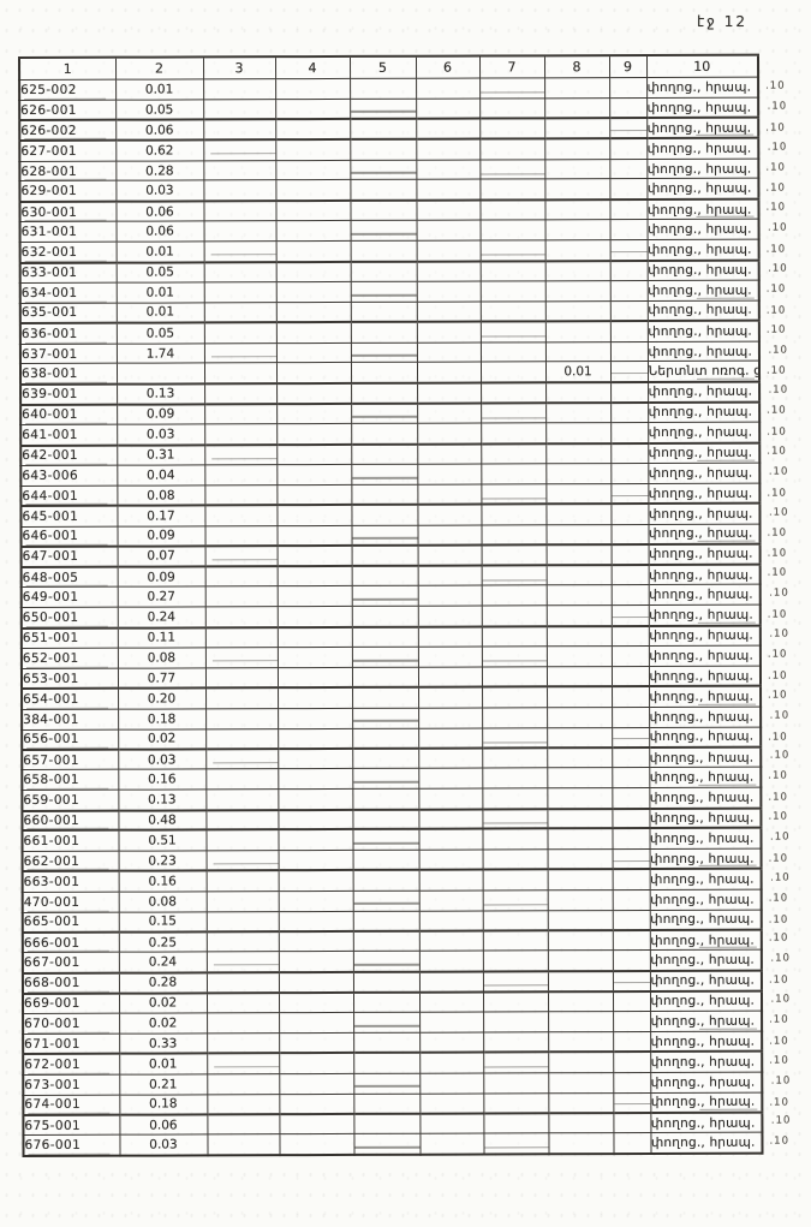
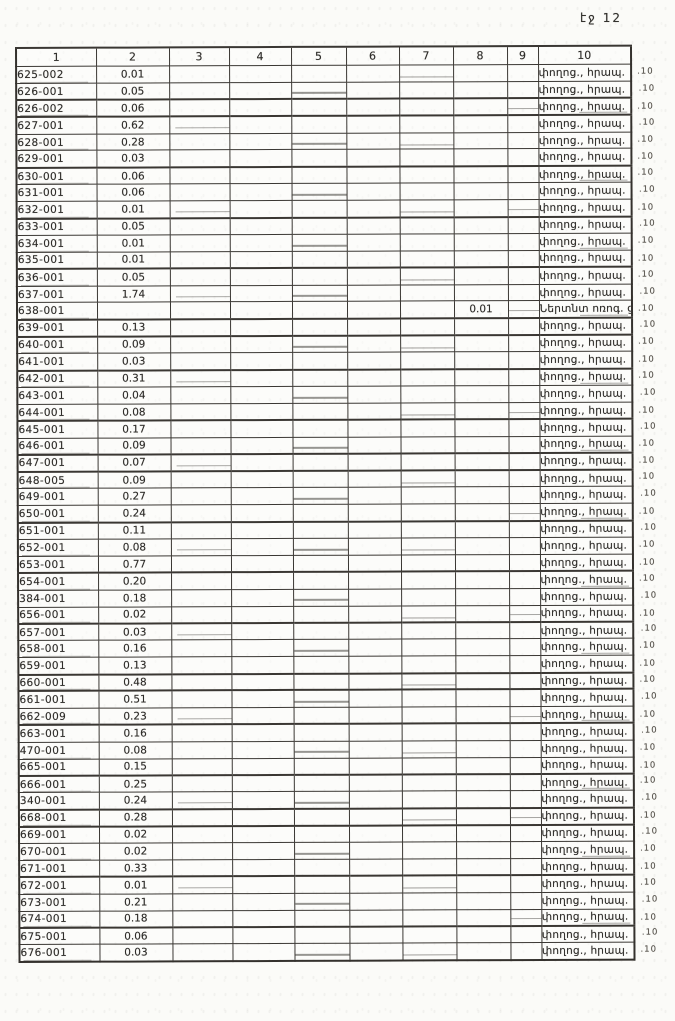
  էջ 12
  1	2	3	4	5	6	7	8	9	10
  625-002	0.01								փողոց., հրապ.
  626-001	0.05								փողոց., հրապ.
  626-002	0.06								փողոց., հրապ.
  627-001	0.62								փողոց., հրապ.
  628-001	0.28								փողոց., հրապ.
  629-001	0.03								փողոց., հրապ.
  630-001	0.06								փողոց., հրապ.
  631-001	0.06								փողոց., հրապ.
  632-001	0.01								փողոց., հրապ.
  633-001	0.05								փողոց., հրապ.
  634-001	0.01								փողոց., հրապ.
  635-001	0.01								փողոց., հրապ.
  636-001	0.05								փողոց., հրապ.
  637-001	1.74								փողոց., հրապ.
  638-001							0.01		Ներտնտ ոռոգ. ց
  639-001	0.13								փողոց., հրապ.
  640-001	0.09								փողոց., հրապ.
  641-001	0.03								փողոց., հրապ.
  642-001	0.31								փողոց., հրապ.
- 643-006	0.04								փողոց., հրապ.
+ 643-001	0.04								փողոց., հրապ.
  644-001	0.08								փողոց., հրապ.
  645-001	0.17								փողոց., հրապ.
  646-001	0.09								փողոց., հրապ.
  647-001	0.07								փողոց., հրապ.
  648-005	0.09								փողոց., հրապ.
  649-001	0.27								փողոց., հրապ.
  650-001	0.24								փողոց., հրապ.
  651-001	0.11								փողոց., հրապ.
  652-001	0.08								փողոց., հրապ.
  653-001	0.77								փողոց., հրապ.
  654-001	0.20								փողոց., հրապ.
  384-001	0.18								փողոց., հրապ.
  656-001	0.02								փողոց., հրապ.
  657-001	0.03								փողոց., հրապ.
  658-001	0.16								փողոց., հրապ.
  659-001	0.13								փողոց., հրապ.
  660-001	0.48								փողոց., հրապ.
  661-001	0.51								փողոց., հրապ.
- 662-001	0.23								փողոց., հրապ.
+ 662-009	0.23								փողոց., հրապ.
  663-001	0.16								փողոց., հրապ.
  470-001	0.08								փողոց., հրապ.
  665-001	0.15								փողոց., հրապ.
  666-001	0.25								փողոց., հրապ.
- 667-001	0.24								փողոց., հրապ.
+ 340-001	0.24								փողոց., հրապ.
  668-001	0.28								փողոց., հրապ.
  669-001	0.02								փողոց., հրապ.
  670-001	0.02								փողոց., հրապ.
  671-001	0.33								փողոց., հրապ.
  672-001	0.01								փողոց., հրապ.
  673-001	0.21								փողոց., հրապ.
  674-001	0.18								փողոց., հրապ.
  675-001	0.06								փողոց., հրապ.
  676-001	0.03								փողոց., հրապ.
  .10
  .10
  .10
  .10
  .10
  .10
  .10
  .10
  .10
  .10
  .10
  .10
  .10
  .10
  .10
  .10
  .10
  .10
  .10
  .10
  .10
  .10
  .10
  .10
  .10
  .10
  .10
  .10
  .10
  .10
  .10
  .10
  .10
  .10
  .10
  .10
  .10
  .10
  .10
  .10
  .10
  .10
  .10
  .10
  .10
  .10
  .10
  .10
  .10
  .10
  .10
  .10
  .10
